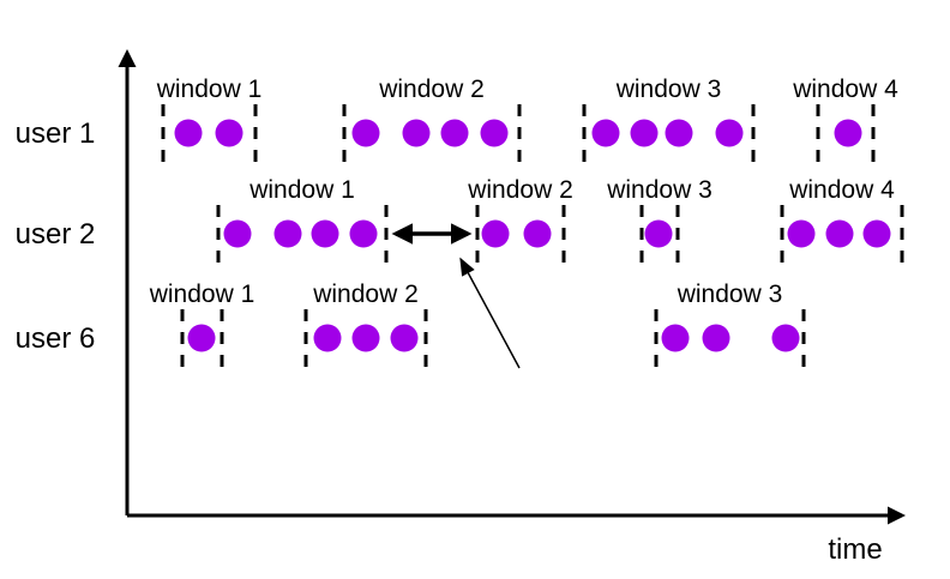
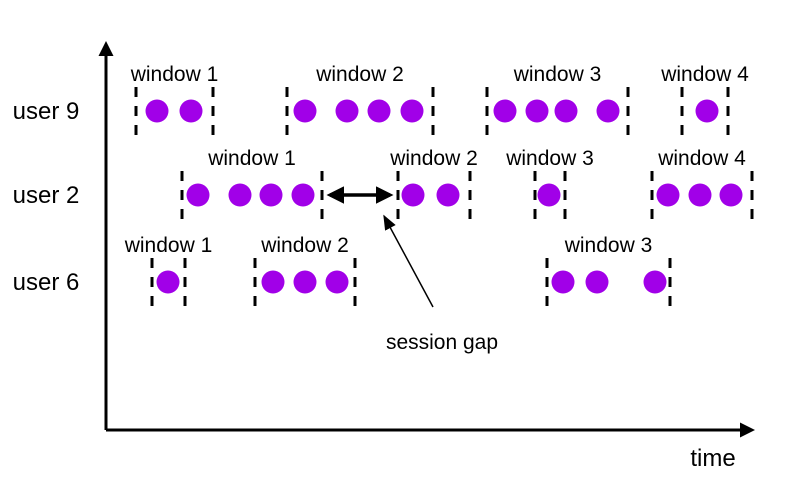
  time
- user 1
+ user 9
  window 1
  window 2
  window 3
  window 4
  user 2
  window 1
  window 2
  window 3
  window 4
  user 6
  window 1
  window 2
  window 3
+ session gap
